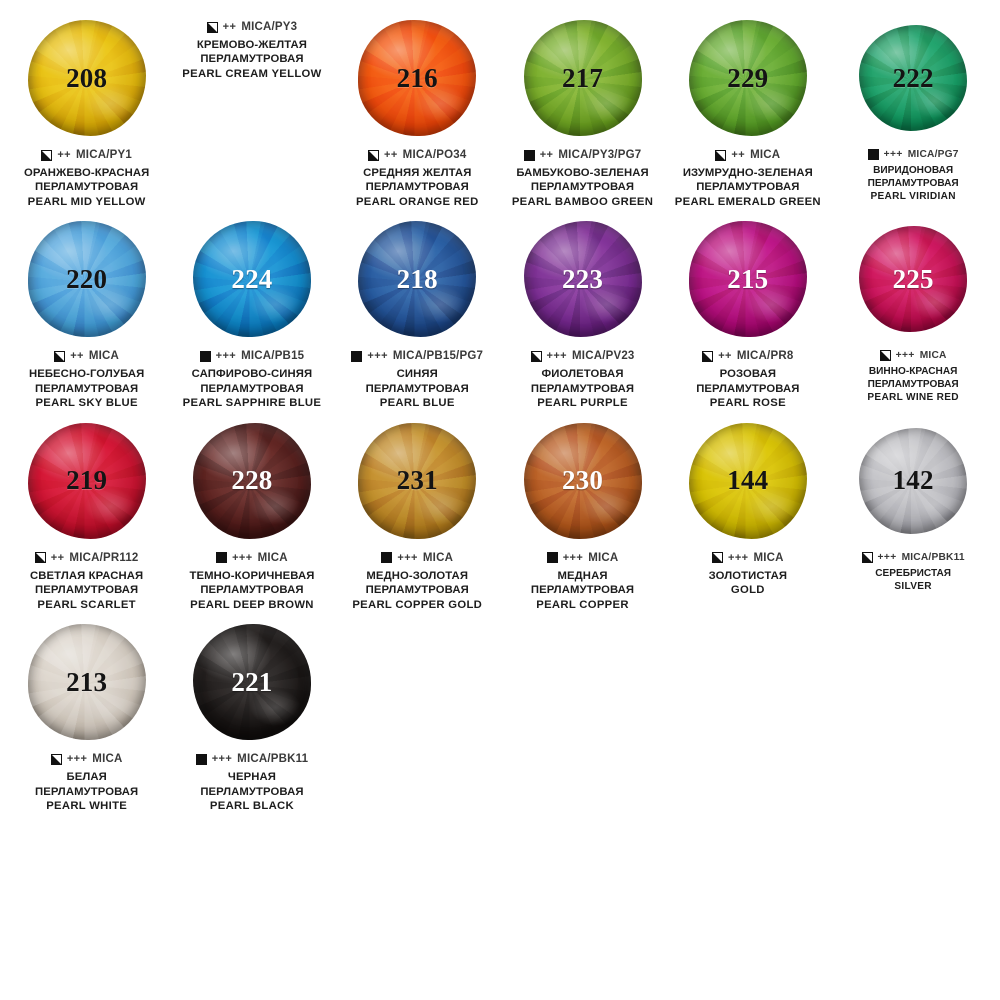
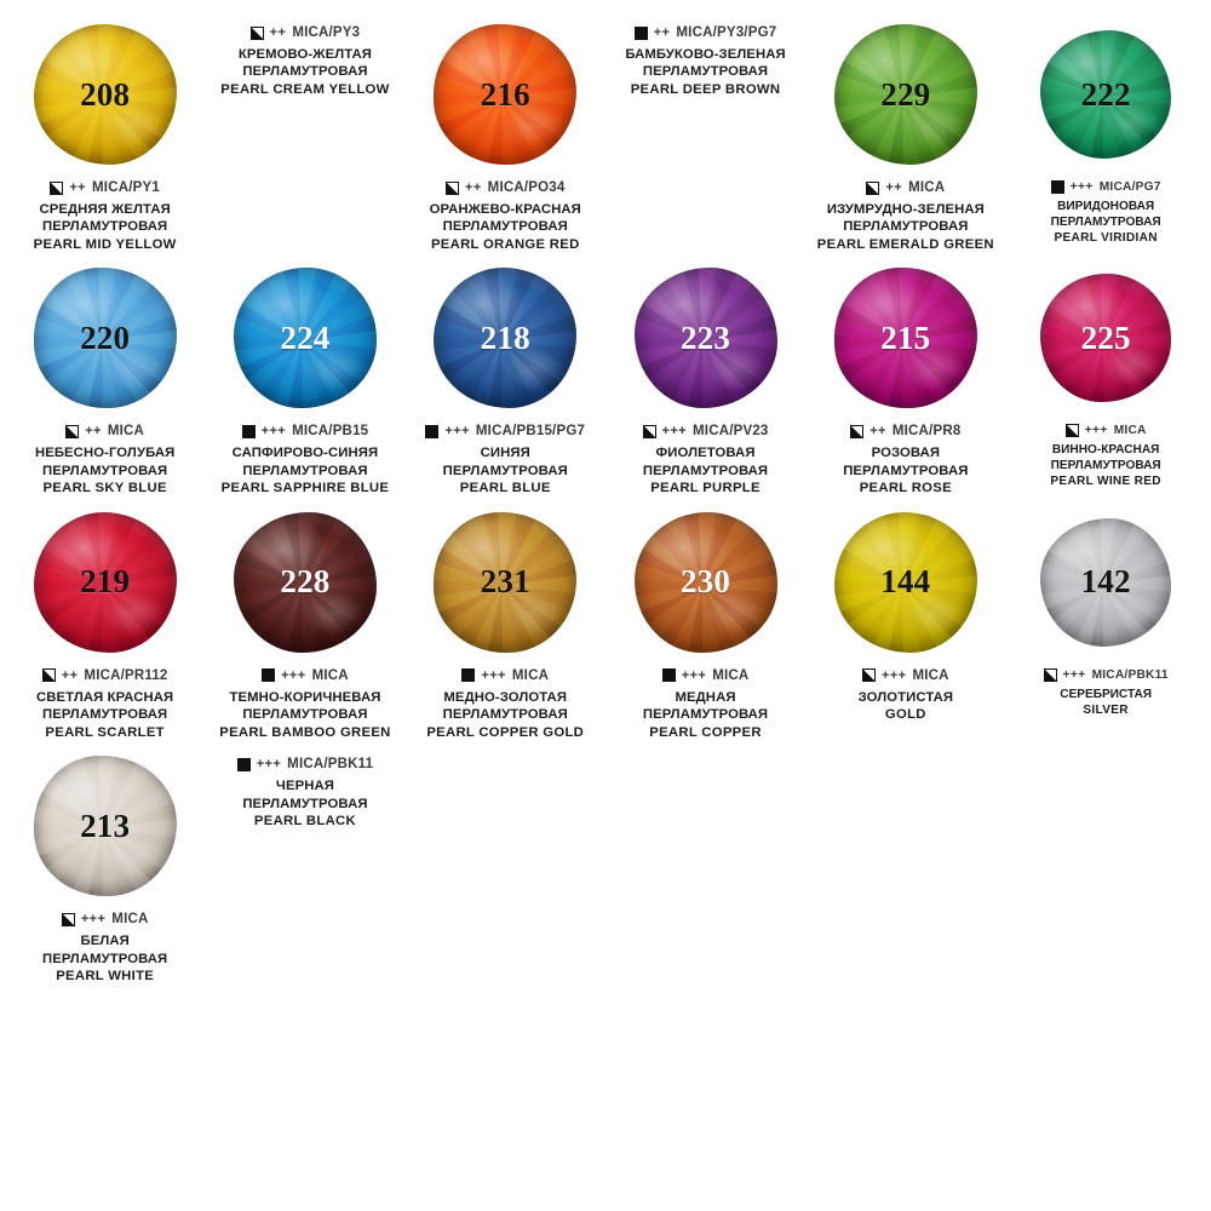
  208
  ++
  MICA/PY1
- ОРАНЖЕВО-КРАСНАЯ
+ СРЕДНЯЯ ЖЕЛТАЯ
  ПЕРЛАМУТРОВАЯ
  PEARL MID YELLOW
  ++
  MICA/PY3
  КРЕМОВО-ЖЕЛТАЯ
  ПЕРЛАМУТРОВАЯ
  PEARL CREAM YELLOW
  216
  ++
  MICA/PO34
- СРЕДНЯЯ ЖЕЛТАЯ
+ ОРАНЖЕВО-КРАСНАЯ
  ПЕРЛАМУТРОВАЯ
  PEARL ORANGE RED
- 217
  ++
  MICA/PY3/PG7
  БАМБУКОВО-ЗЕЛЕНАЯ
  ПЕРЛАМУТРОВАЯ
- PEARL BAMBOO GREEN
+ PEARL DEEP BROWN
  229
  ++
  MICA
  ИЗУМРУДНО-ЗЕЛЕНАЯ
  ПЕРЛАМУТРОВАЯ
  PEARL EMERALD GREEN
  222
  +++
  MICA/PG7
  ВИРИДОНОВАЯ
  ПЕРЛАМУТРОВАЯ
  PEARL VIRIDIAN
  220
  ++
  MICA
  НЕБЕСНО-ГОЛУБАЯ
  ПЕРЛАМУТРОВАЯ
  PEARL SKY BLUE
  224
  +++
  MICA/PB15
  САПФИРОВО-СИНЯЯ
  ПЕРЛАМУТРОВАЯ
  PEARL SAPPHIRE BLUE
  218
  +++
  MICA/PB15/PG7
  СИНЯЯ
  ПЕРЛАМУТРОВАЯ
  PEARL BLUE
  223
  +++
  MICA/PV23
  ФИОЛЕТОВАЯ
  ПЕРЛАМУТРОВАЯ
  PEARL PURPLE
  215
  ++
  MICA/PR8
  РОЗОВАЯ
  ПЕРЛАМУТРОВАЯ
  PEARL ROSE
  225
  +++
  MICA
  ВИННО-КРАСНАЯ
  ПЕРЛАМУТРОВАЯ
  PEARL WINE RED
  219
  ++
  MICA/PR112
  СВЕТЛАЯ КРАСНАЯ
  ПЕРЛАМУТРОВАЯ
  PEARL SCARLET
  228
  +++
  MICA
  ТЕМНО-КОРИЧНЕВАЯ
  ПЕРЛАМУТРОВАЯ
- PEARL DEEP BROWN
+ PEARL BAMBOO GREEN
  231
  +++
  MICA
  МЕДНО-ЗОЛОТАЯ
  ПЕРЛАМУТРОВАЯ
  PEARL COPPER GOLD
  230
  +++
  MICA
  МЕДНАЯ
  ПЕРЛАМУТРОВАЯ
  PEARL COPPER
  144
  +++
  MICA
  ЗОЛОТИСТАЯ
  GOLD
  142
  +++
  MICA/PBK11
  СЕРЕБРИСТАЯ
  SILVER
  213
  +++
  MICA
  БЕЛАЯ
  ПЕРЛАМУТРОВАЯ
  PEARL WHITE
- 221
  +++
  MICA/PBK11
  ЧЕРНАЯ
  ПЕРЛАМУТРОВАЯ
  PEARL BLACK
